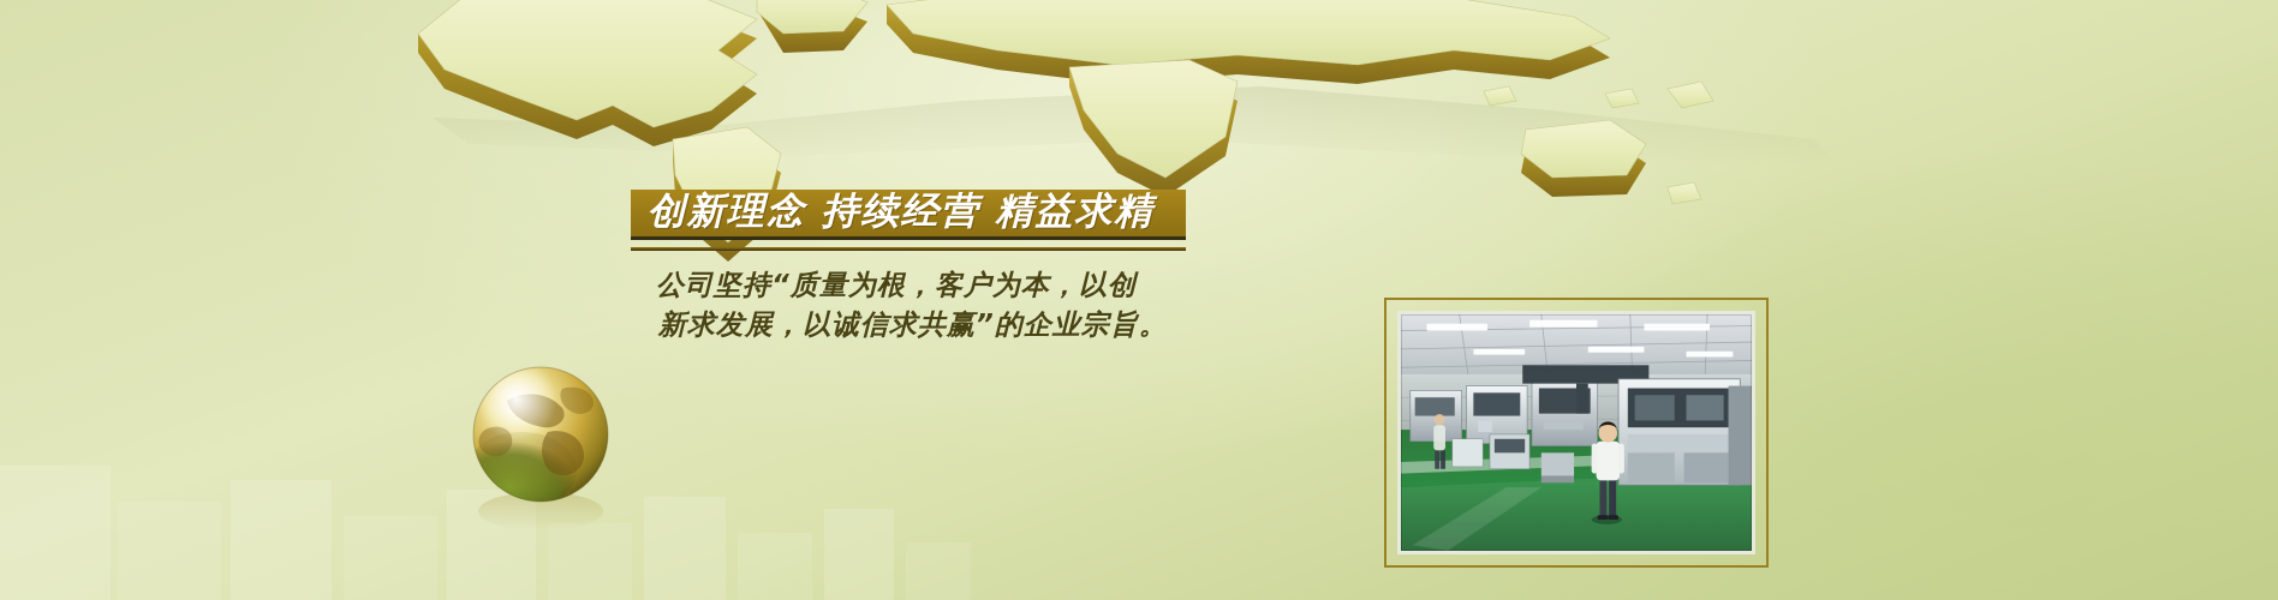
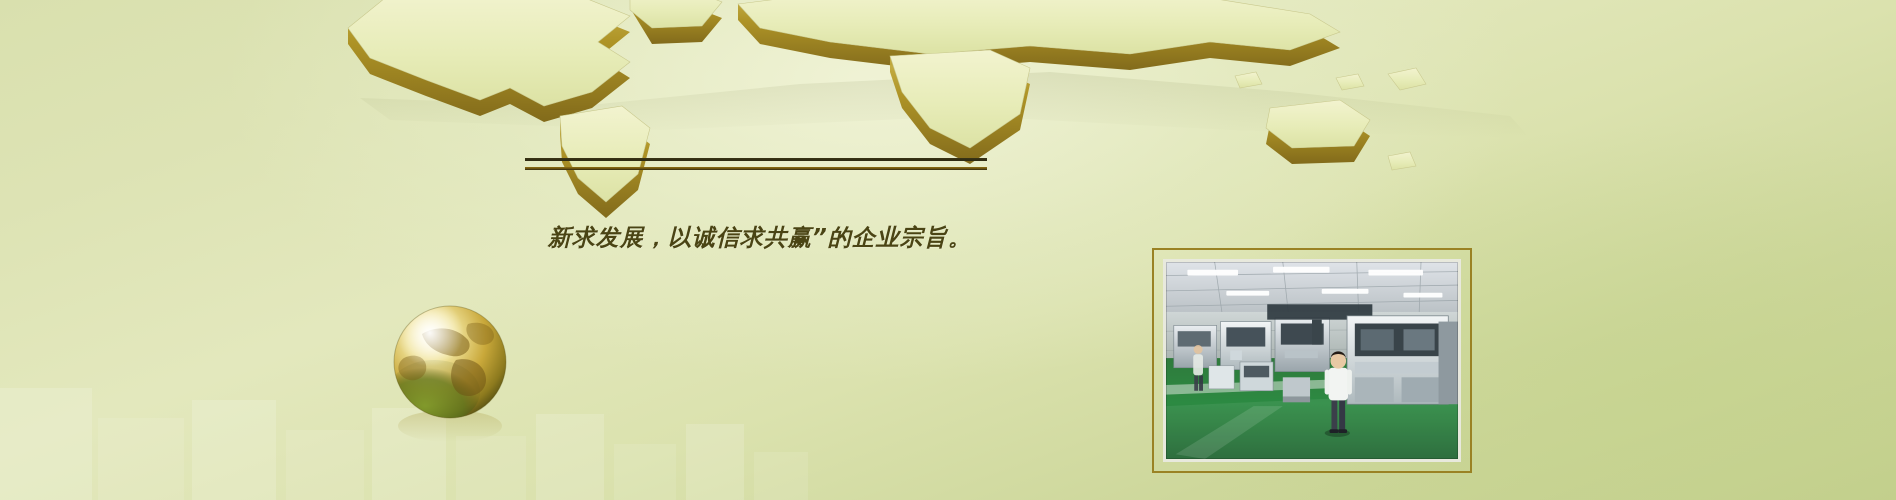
- 创新理念 持续经营 精益求精
- 公司坚持“质量为根，客户为本，以创
  新求发展，以诚信求共赢”的企业宗旨。
